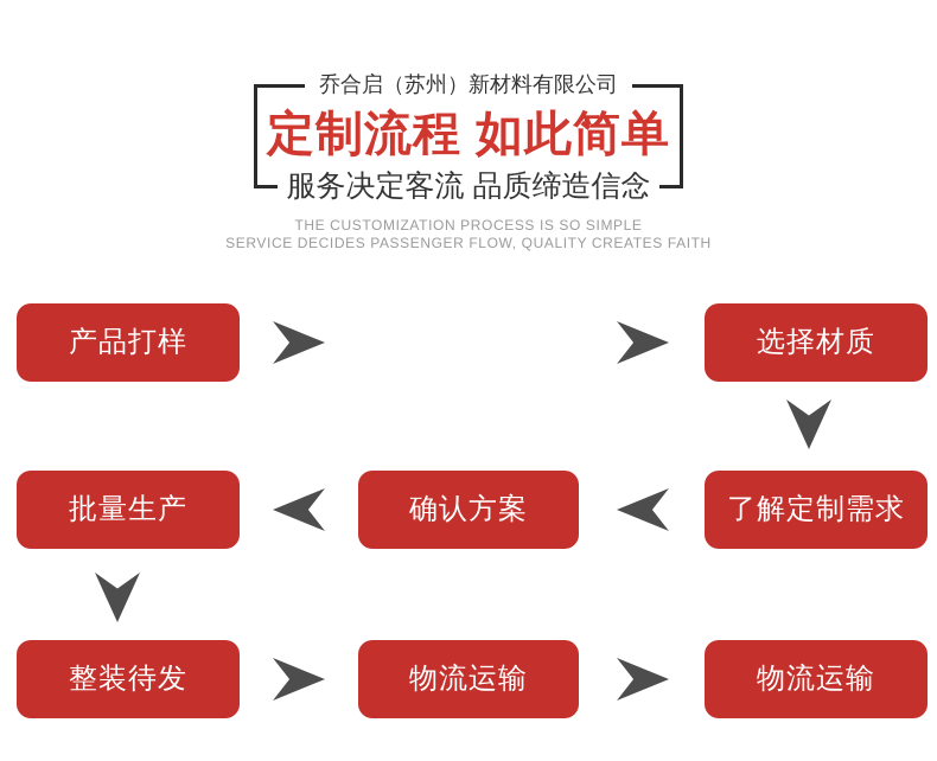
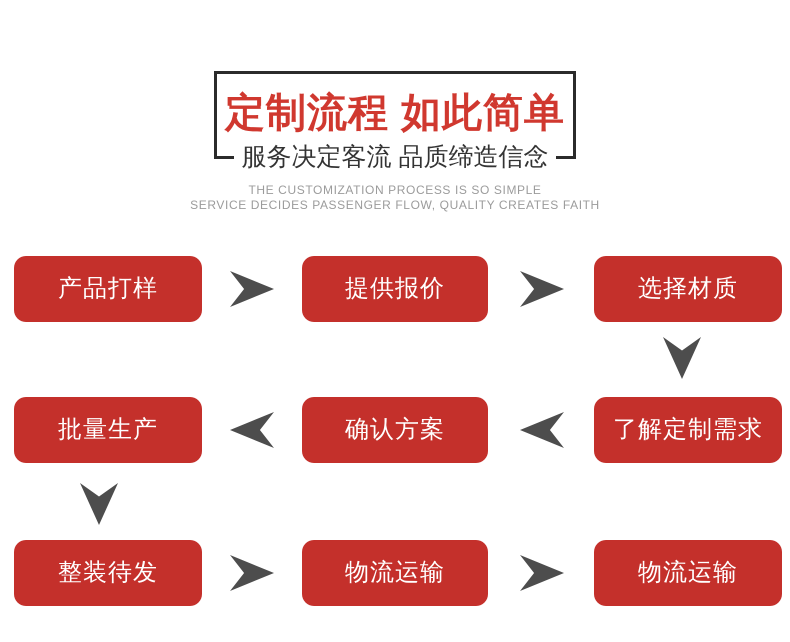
- 乔合启（苏州）新材料有限公司
  定制流程 如此简单
  服务决定客流 品质缔造信念
  THE CUSTOMIZATION PROCESS IS SO SIMPLE
  SERVICE DECIDES PASSENGER FLOW, QUALITY CREATES FAITH
  产品打样
+ 提供报价
  选择材质
  批量生产
  确认方案
  了解定制需求
  整装待发
  物流运输
  物流运输
